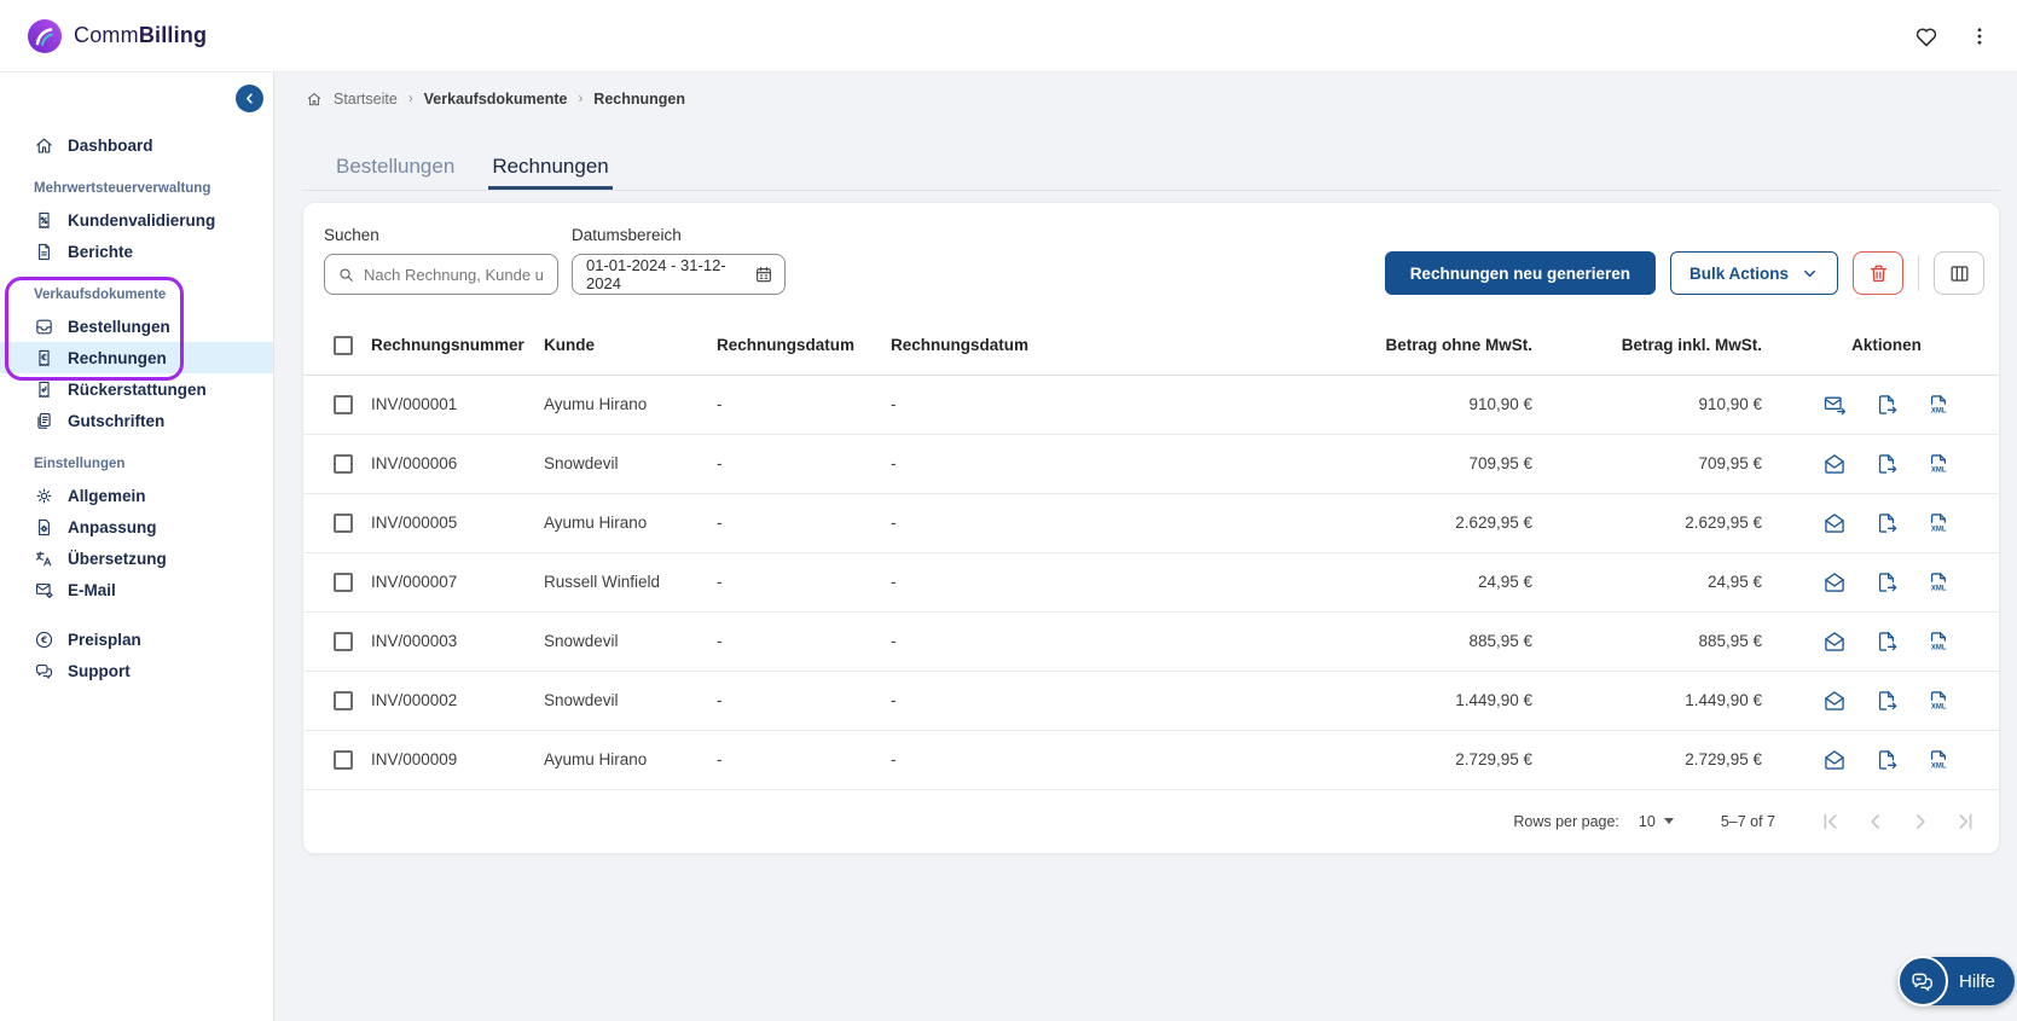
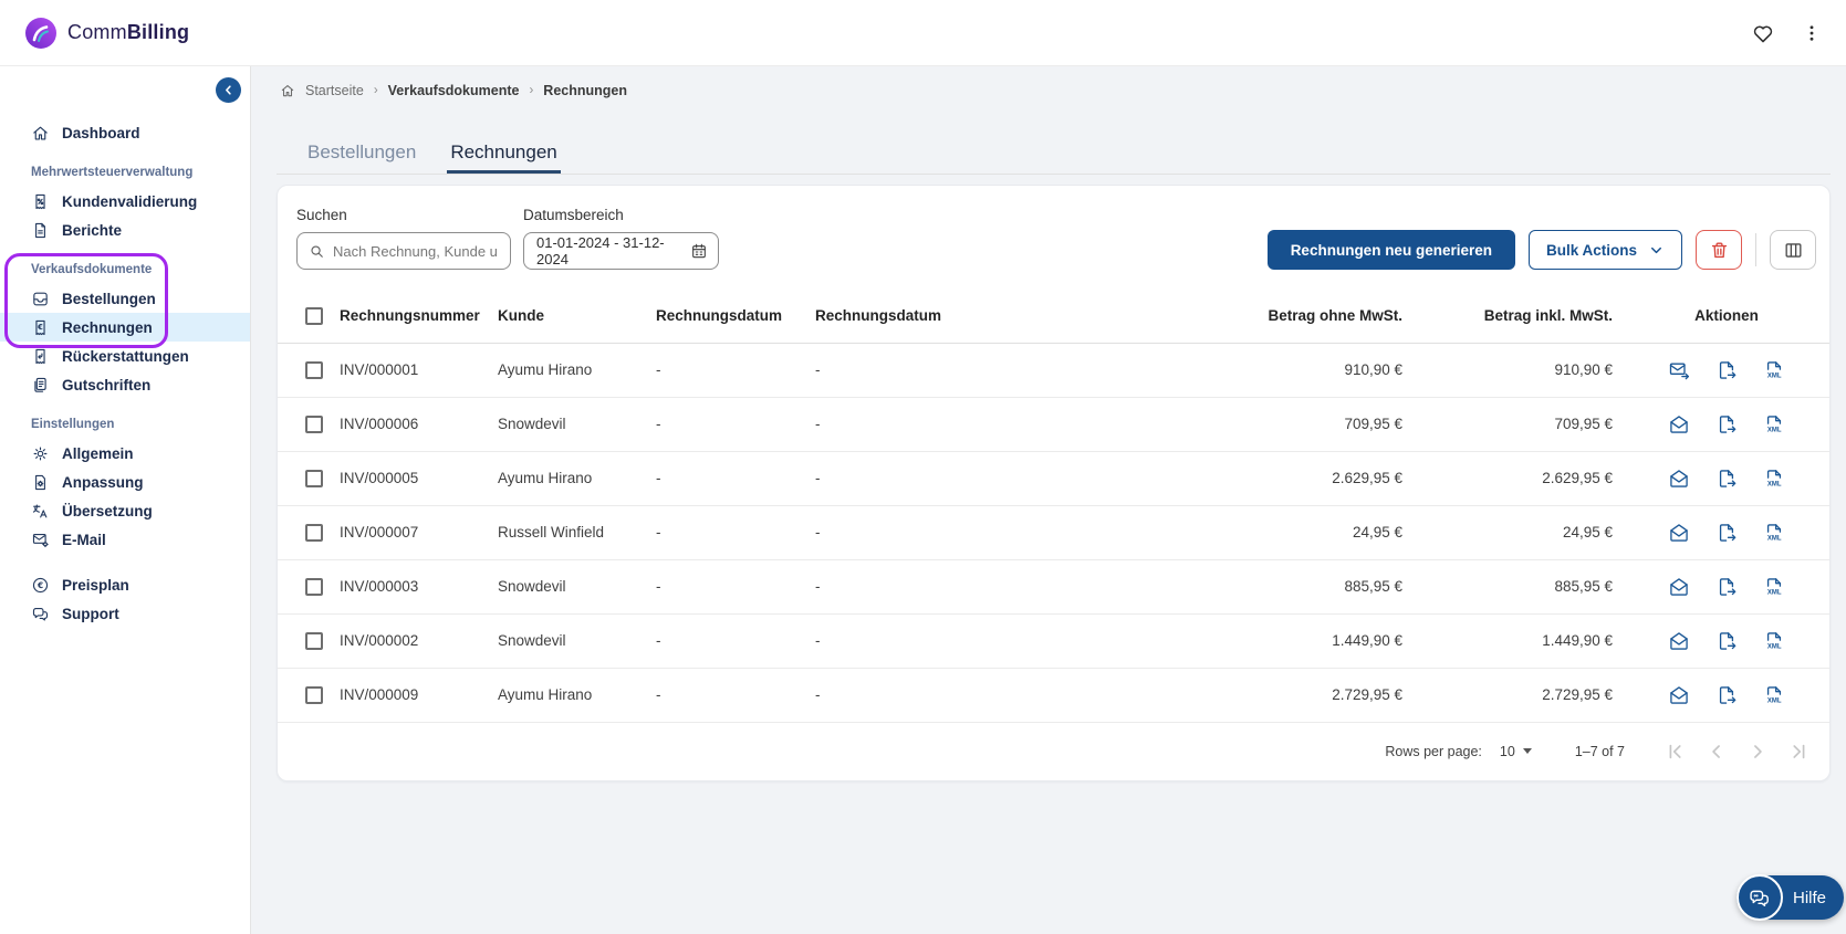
  CommBilling
  Dashboard
  Mehrwertsteuerverwaltung
  Kundenvalidierung
  Berichte
  Verkaufsdokumente
  Bestellungen
  €
  Rechnungen
  Rückerstattungen
  Gutschriften
  Einstellungen
  Allgemein
  Anpassung
  Übersetzung
  E-Mail
  €
  Preisplan
  Support
  Startseite
  ›
  Verkaufsdokumente
  ›
  Rechnungen
  Bestellungen
  Rechnungen
  Suchen
  Nach Rechnung, Kunde u
  Datumsbereich
  01-01-2024 - 31-12-2024
  Rechnungen neu generieren
  Bulk Actions
  	Rechnungsnummer	Kunde	Rechnungsdatum	Rechnungsdatum	Betrag ohne MwSt.	Betrag inkl. MwSt.	Aktionen
  	INV/000001	Ayumu Hirano	-	-	910,90 €	910,90 €
  	INV/000006	Snowdevil	-	-	709,95 €	709,95 €
  	INV/000005	Ayumu Hirano	-	-	2.629,95 €	2.629,95 €
  	INV/000007	Russell Winfield	-	-	24,95 €	24,95 €
  	INV/000003	Snowdevil	-	-	885,95 €	885,95 €
  	INV/000002	Snowdevil	-	-	1.449,90 €	1.449,90 €
  	INV/000009	Ayumu Hirano	-	-	2.729,95 €	2.729,95 €
  Rows per page:
  10
- 5–7 of 7
+ 1–7 of 7
  Hilfe
